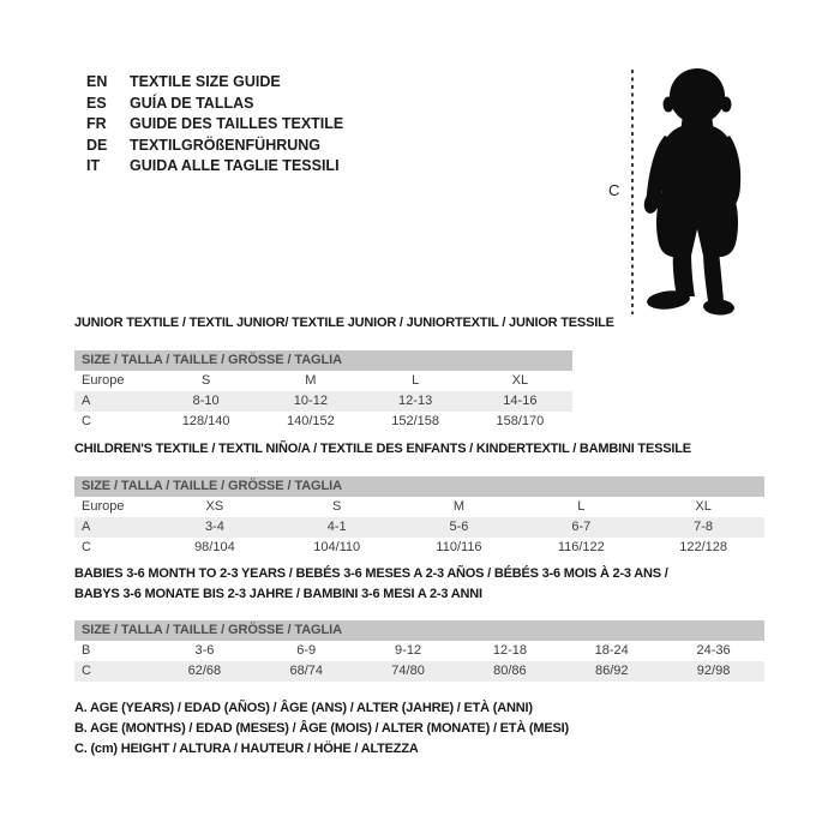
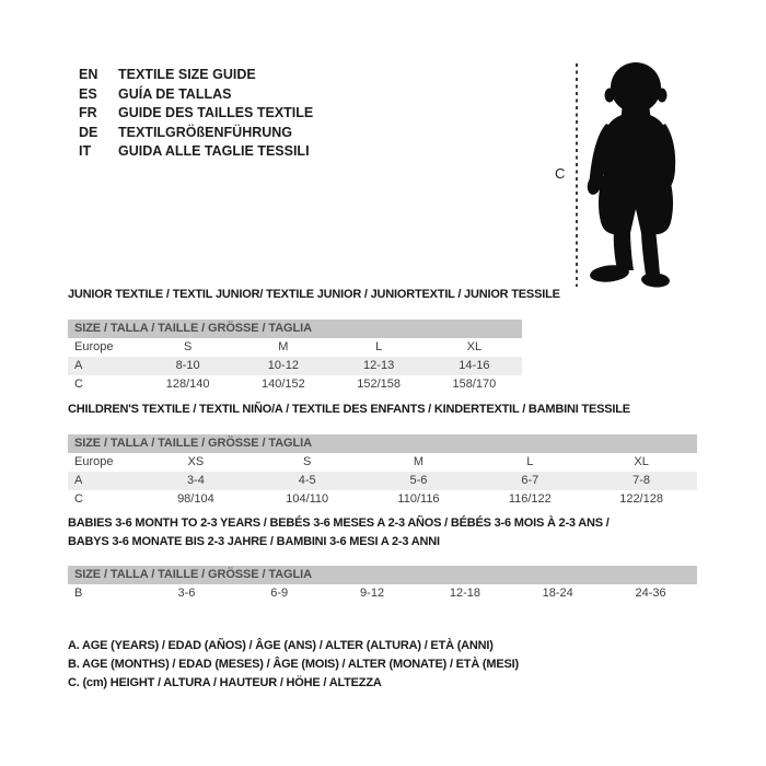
  EN
  TEXTILE SIZE GUIDE
  ES
  GUÍA DE TALLAS
  FR
  GUIDE DES TAILLES TEXTILE
  DE
  TEXTILGRÖßENFÜHRUNG
  IT
  GUIDA ALLE TAGLIE TESSILI
  C
  JUNIOR TEXTILE / TEXTIL JUNIOR/ TEXTILE JUNIOR / JUNIORTEXTIL / JUNIOR TESSILE
  SIZE / TALLA / TAILLE / GRÖSSE / TAGLIA
  Europe	S	M	L	XL
  A	8-10	10-12	12-13	14-16
  C	128/140	140/152	152/158	158/170
  CHILDREN'S TEXTILE / TEXTIL NIÑO/A / TEXTILE DES ENFANTS / KINDERTEXTIL / BAMBINI TESSILE
  SIZE / TALLA / TAILLE / GRÖSSE / TAGLIA
  Europe	XS	S	M	L	XL
- A	3-4	4-1	5-6	6-7	7-8
+ A	3-4	4-5	5-6	6-7	7-8
  C	98/104	104/110	110/116	116/122	122/128
  BABIES 3-6 MONTH TO 2-3 YEARS / BEBÉS 3-6 MESES A 2-3 AÑOS / BÉBÉS 3-6 MOIS À 2-3 ANS /
  BABYS 3-6 MONATE BIS 2-3 JAHRE / BAMBINI 3-6 MESI A 2-3 ANNI
  SIZE / TALLA / TAILLE / GRÖSSE / TAGLIA
  B	3-6	6-9	9-12	12-18	18-24	24-36
- C	62/68	68/74	74/80	80/86	86/92	92/98
- A. AGE (YEARS) / EDAD (AÑOS) / ÂGE (ANS) / ALTER (JAHRE) / ETÀ (ANNI)
+ A. AGE (YEARS) / EDAD (AÑOS) / ÂGE (ANS) / ALTER (ALTURA) / ETÀ (ANNI)
  B. AGE (MONTHS) / EDAD (MESES) / ÂGE (MOIS) / ALTER (MONATE) / ETÀ (MESI)
  C. (cm) HEIGHT / ALTURA / HAUTEUR / HÖHE / ALTEZZA
